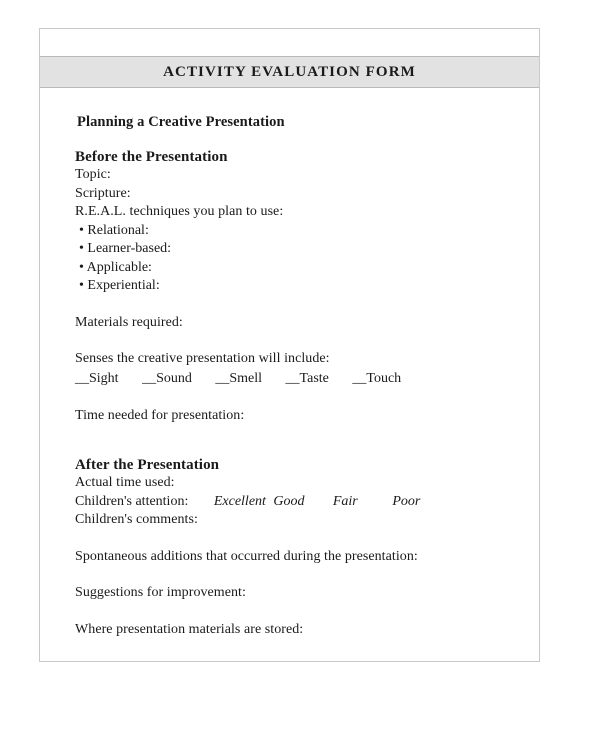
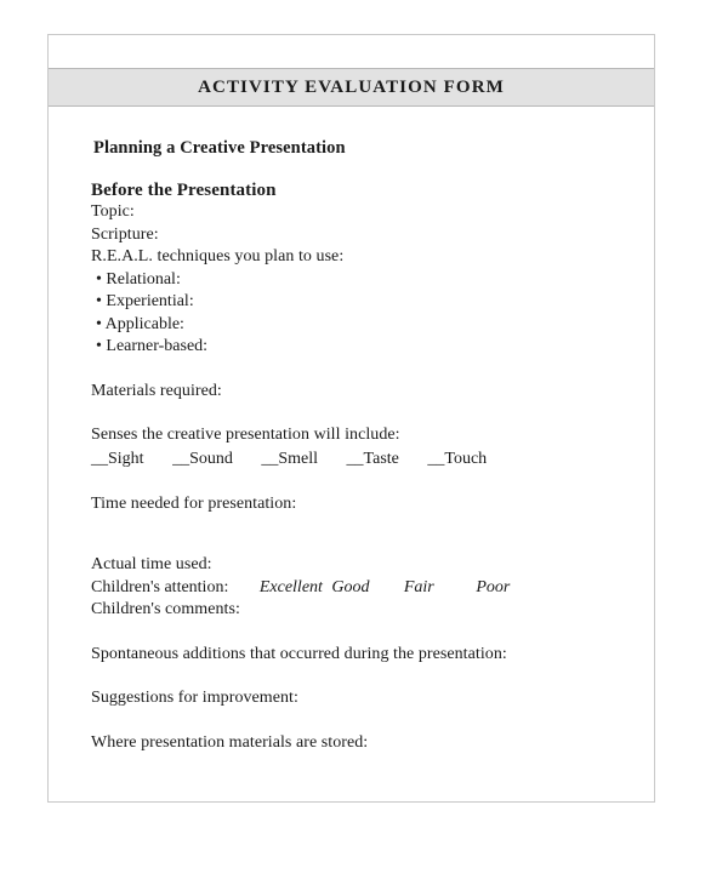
  ACTIVITY EVALUATION FORM
  Planning a Creative Presentation
  Before the Presentation
  Topic:
  Scripture:
  R.E.A.L. techniques you plan to use:
  • Relational:
- • Learner-based:
+ • Experiential:
  • Applicable:
- • Experiential:
+ • Learner-based:
  Materials required:
  Senses the creative presentation will include:
  __Sight __Sound __Smell __Taste __Touch
  Time needed for presentation:
- After the Presentation
  Actual time used:
  Children's attention: Excellent Good Fair Poor
  Children's comments:
  Spontaneous additions that occurred during the presentation:
  Suggestions for improvement:
  Where presentation materials are stored:
